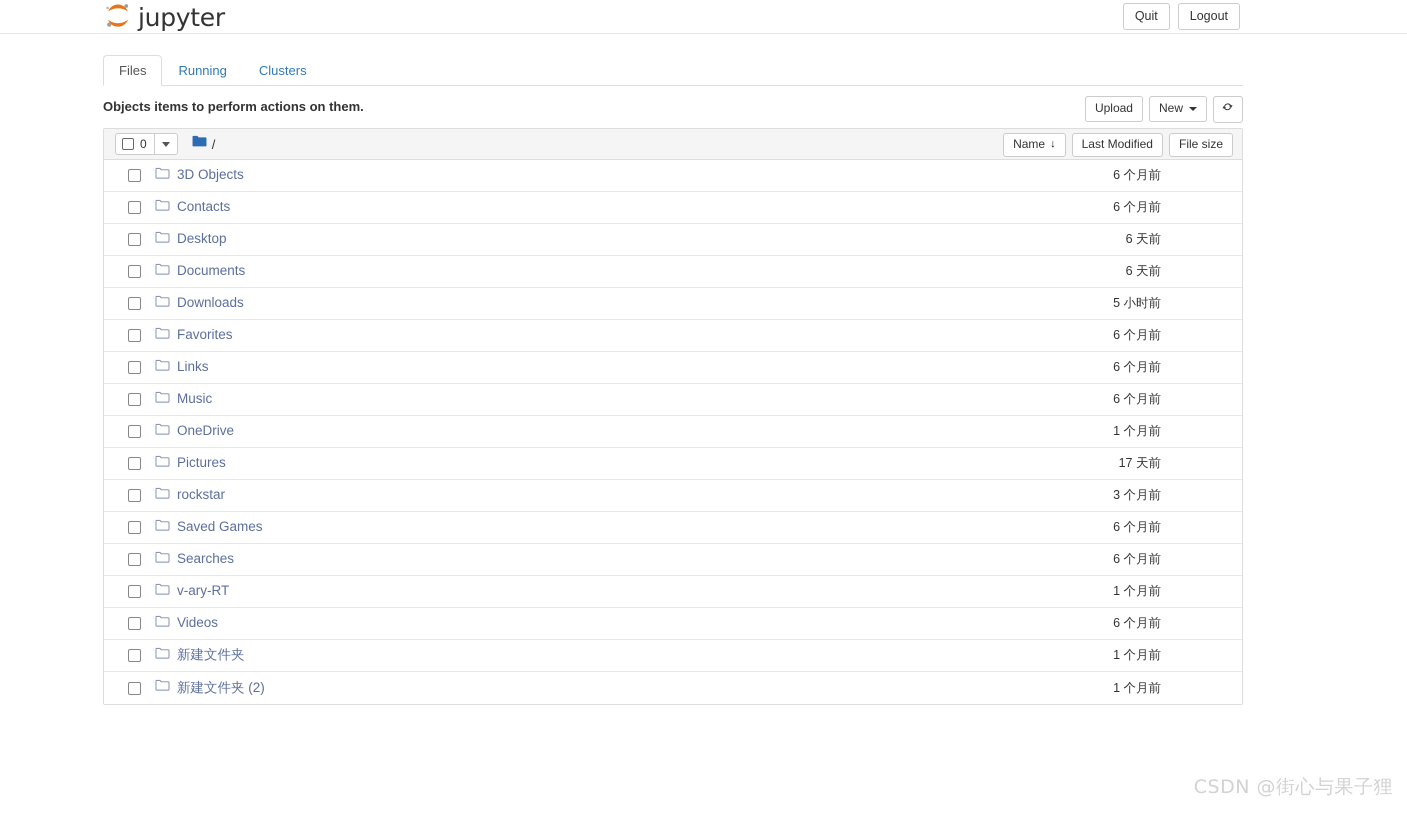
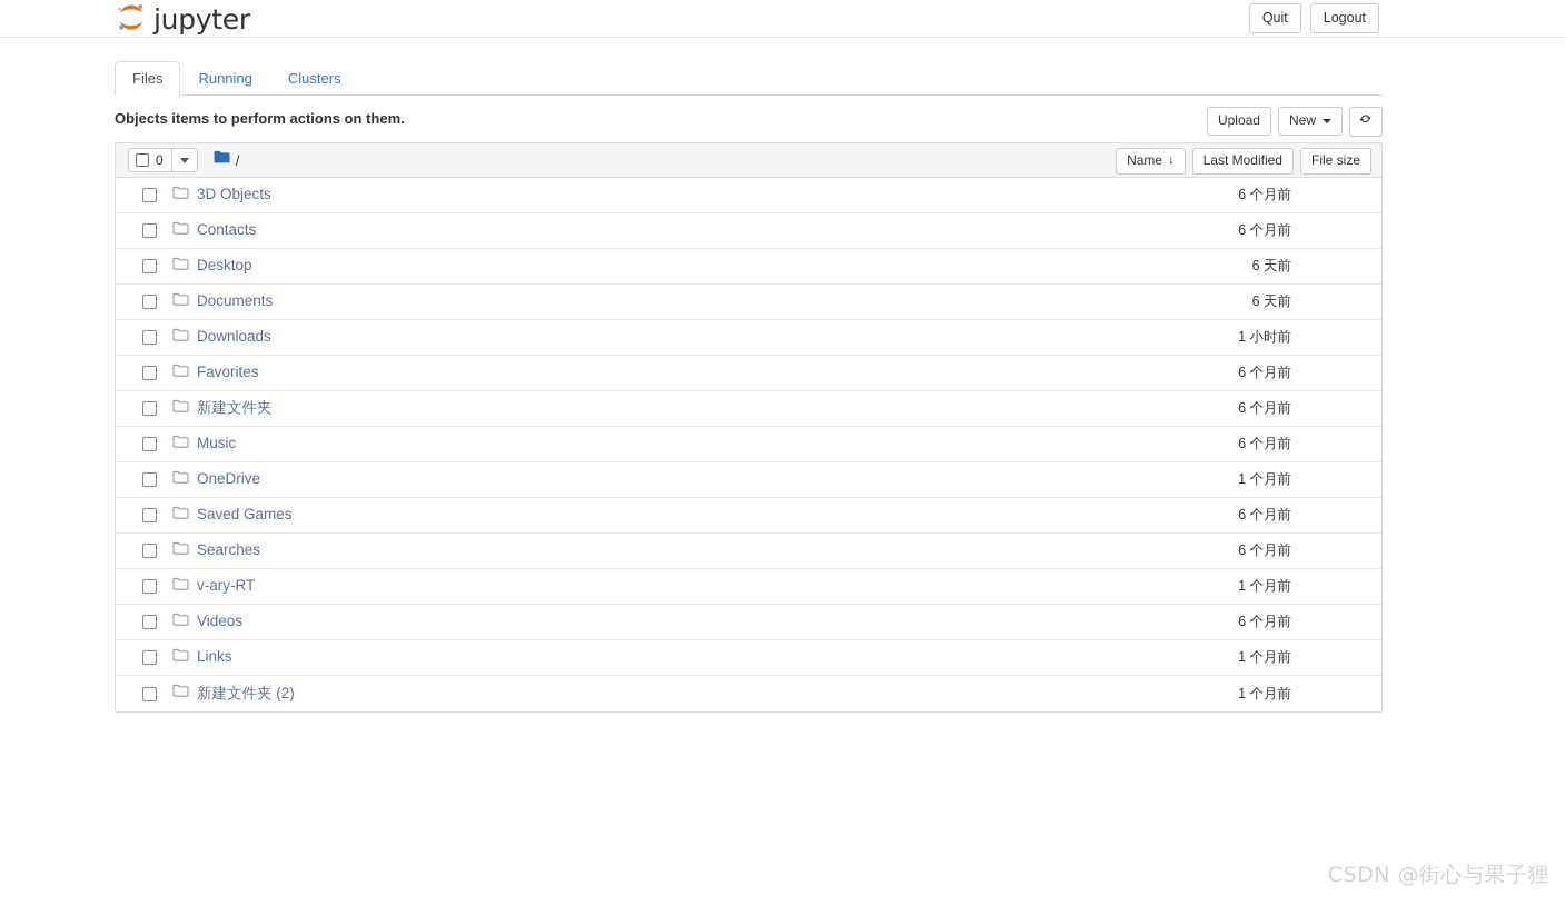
  jupyter
  Quit
  Logout
  Files
  Running
  Clusters
  Objects items to perform actions on them.
  Upload
  New
  0
  /
  Name
  ↓
  Last Modified
  File size
  3D Objects
  6 个月前
  Contacts
  6 个月前
  Desktop
  6 天前
  Documents
  6 天前
  Downloads
- 5 小时前
+ 1 小时前
  Favorites
  6 个月前
- Links
+ 新建文件夹
  6 个月前
  Music
  6 个月前
  OneDrive
  1 个月前
- Pictures
- 17 天前
- rockstar
- 3 个月前
  Saved Games
  6 个月前
  Searches
  6 个月前
  v-ary-RT
  1 个月前
  Videos
  6 个月前
- 新建文件夹
+ Links
  1 个月前
  新建文件夹 (2)
  1 个月前
  CSDN @街心与果子狸
